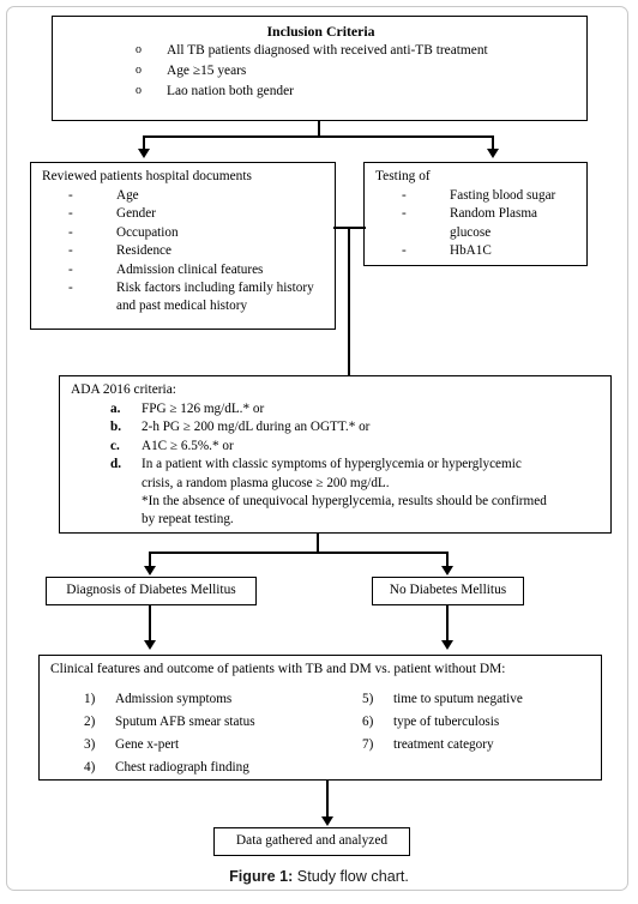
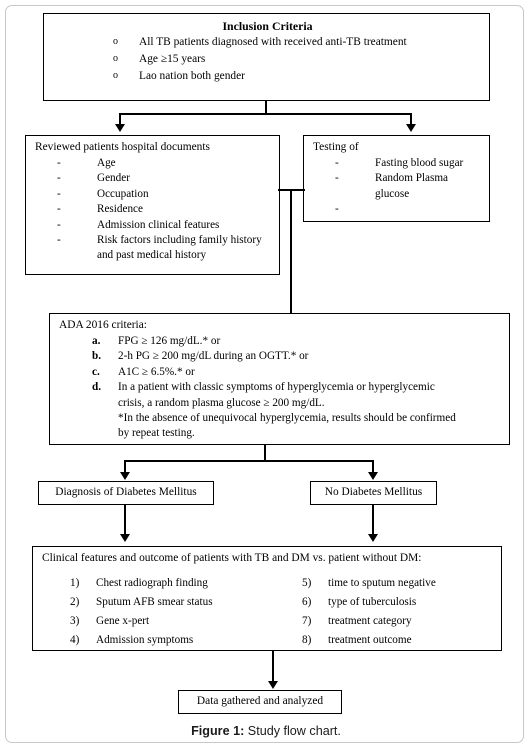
  Inclusion Criteria
  o
  All TB patients diagnosed with received anti-TB treatment
  o
  Age ≥15 years
  o
  Lao nation both gender
  Reviewed patients hospital documents
  -
  Age
  -
  Gender
  -
  Occupation
  -
  Residence
  -
  Admission clinical features
  -
  Risk factors including family history
  and past medical history
  Testing of
  -
  Fasting blood sugar
  -
  Random Plasma
  glucose
  -
- HbA1C
  ADA 2016 criteria:
  a.
  FPG ≥ 126 mg/dL.* or
  b.
  2-h PG ≥ 200 mg/dL during an OGTT.* or
  c.
  A1C ≥ 6.5%.* or
  d.
  In a patient with classic symptoms of hyperglycemia or hyperglycemic
  crisis, a random plasma glucose ≥ 200 mg/dL.
  *In the absence of unequivocal hyperglycemia, results should be confirmed
  by repeat testing.
  Diagnosis of Diabetes Mellitus
  No Diabetes Mellitus
  Clinical features and outcome of patients with TB and DM vs. patient without DM:
  1)
- Admission symptoms
+ Chest radiograph finding
  2)
  Sputum AFB smear status
  3)
  Gene x-pert
  4)
- Chest radiograph finding
+ Admission symptoms
  5)
  time to sputum negative
  6)
  type of tuberculosis
  7)
  treatment category
+ 8)
+ treatment outcome
  Data gathered and analyzed
  Figure 1: Study flow chart.
